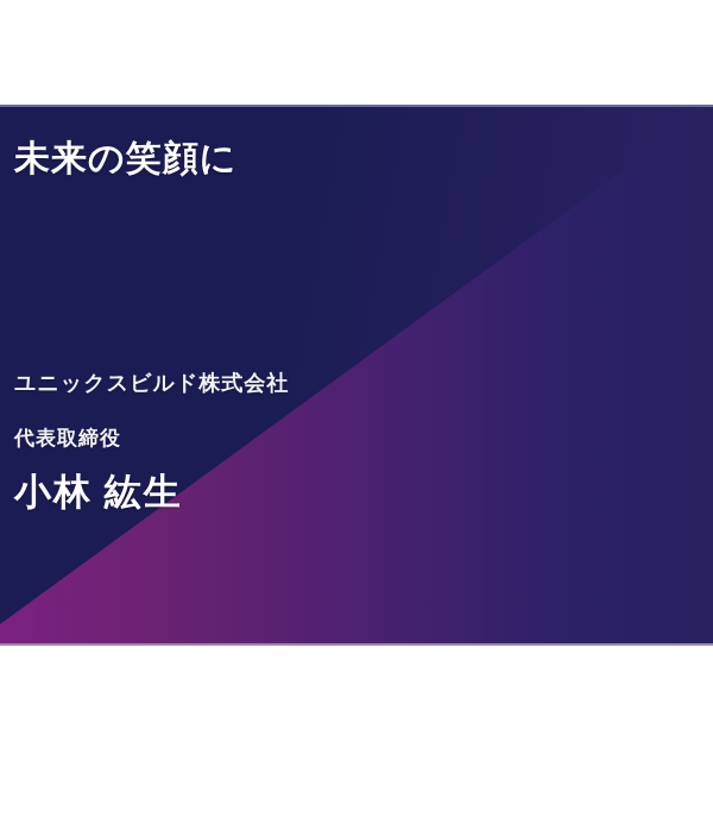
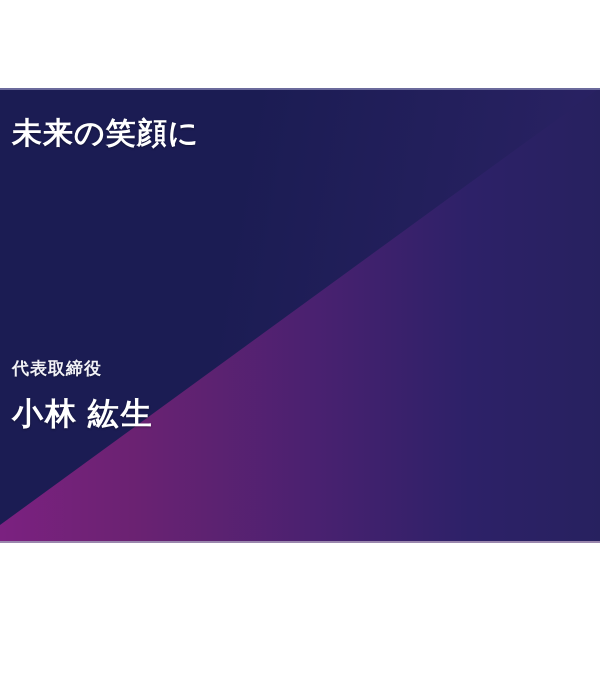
  未来の笑顔に
- ユニックスビルド株式会社
  代表取締役
  小林 紘生
